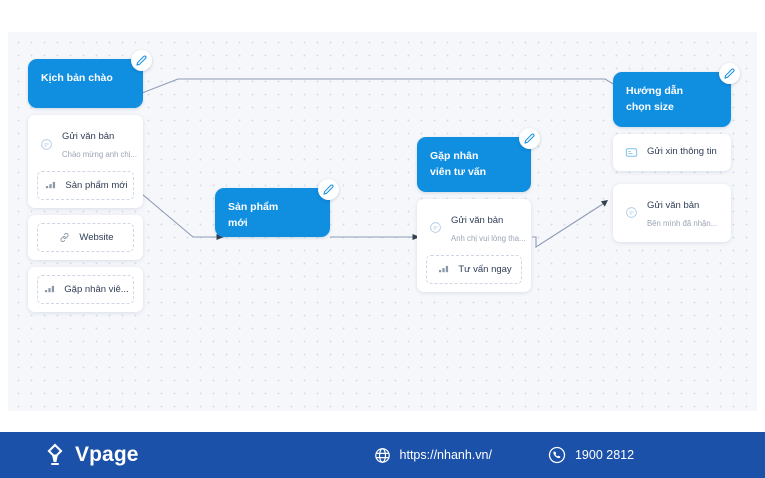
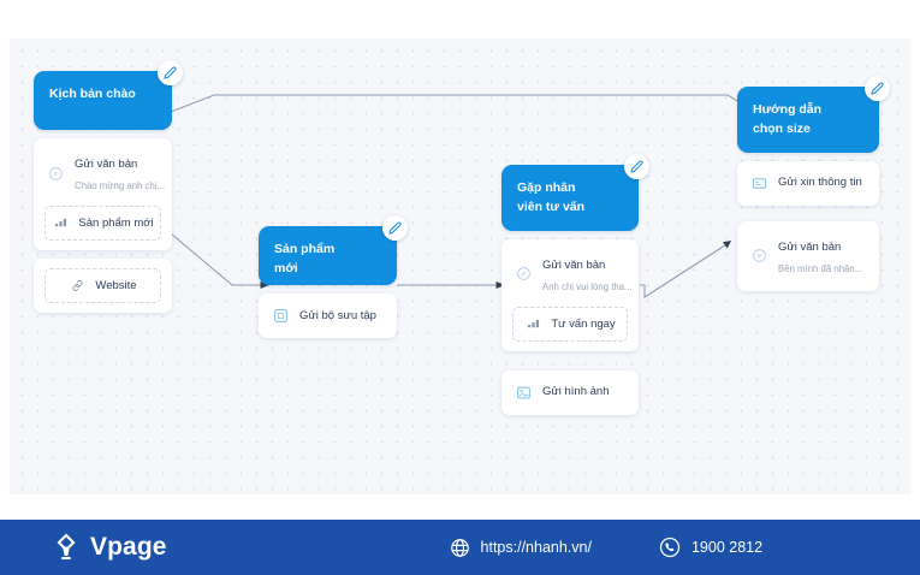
  Kịch bản chào
  Gửi văn bản
  Chào mừng anh chị...
  Sản phẩm mới
  Website
- Gặp nhân viê...
  Sản phẩm mới
+ Gửi bộ sưu tập
  Gặp nhân viên tư vấn
  Gửi văn bản
  Anh chị vui lòng tha...
  Tư vấn ngay
+ Gửi hình ảnh
  Hướng dẫn chọn size
  Gửi xin thông tin
  Gửi văn bản
  Bên mình đã nhận...
  Vpage
  https://nhanh.vn/
  1900 2812
